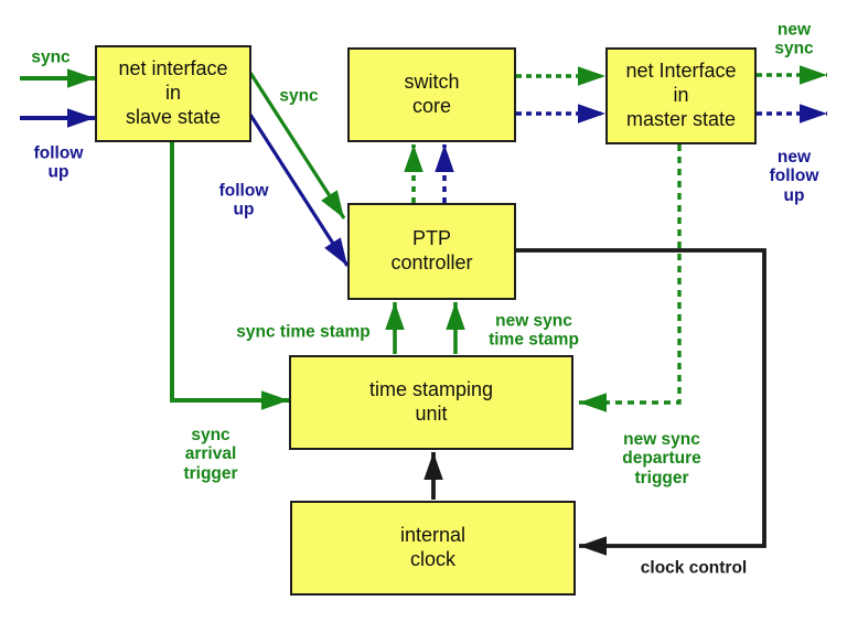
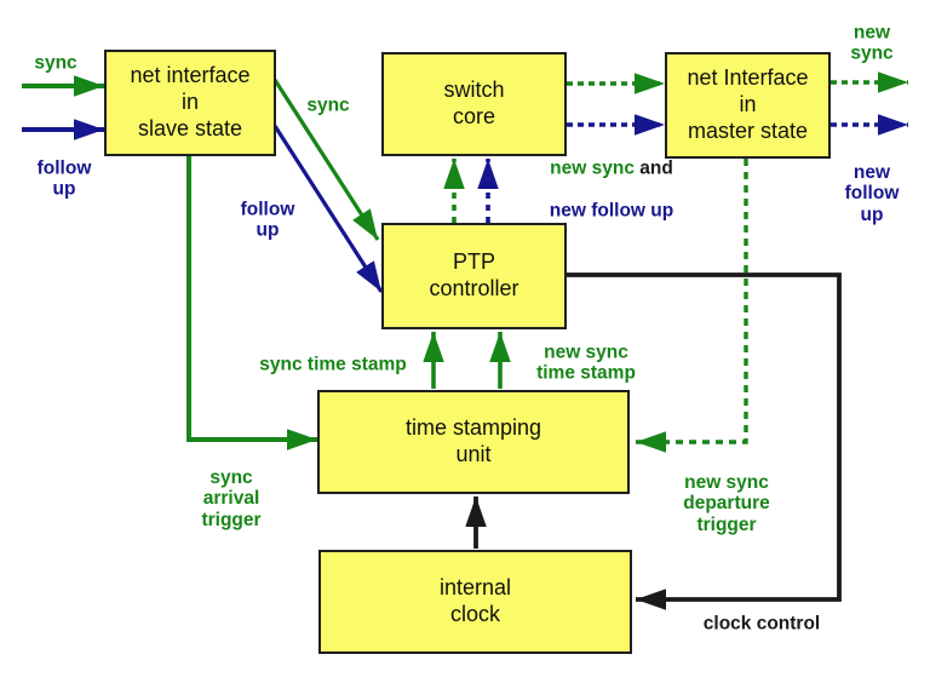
  net interface
  in
  slave state
  switch
  core
  net Interface
  in
  master state
  PTP
  controller
  time stamping
  unit
  internal
  clock
  sync
  follow
  up
  sync
  follow
  up
+ new sync and
+ new follow up
  new
  sync
  new
  follow
  up
  sync time stamp
  new sync
  time stamp
  sync
  arrival
  trigger
  new sync
  departure
  trigger
  clock control
